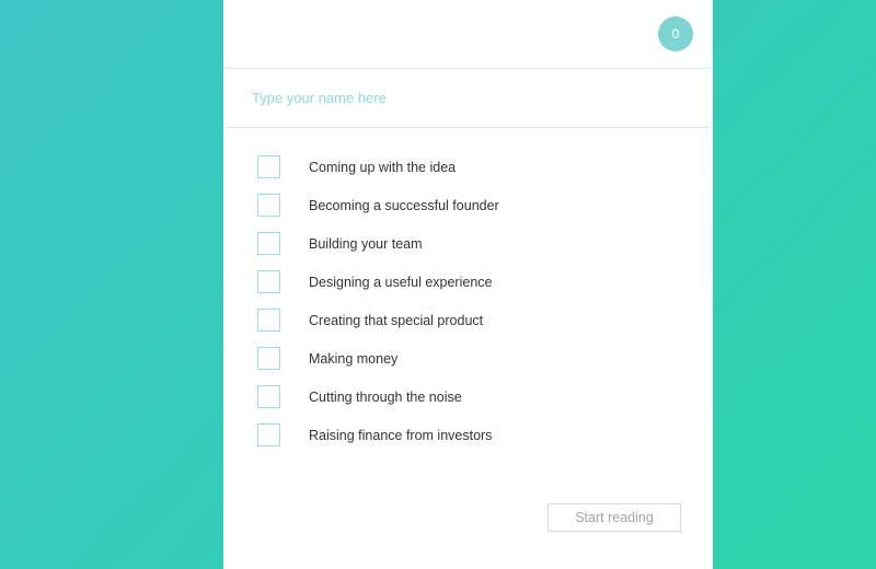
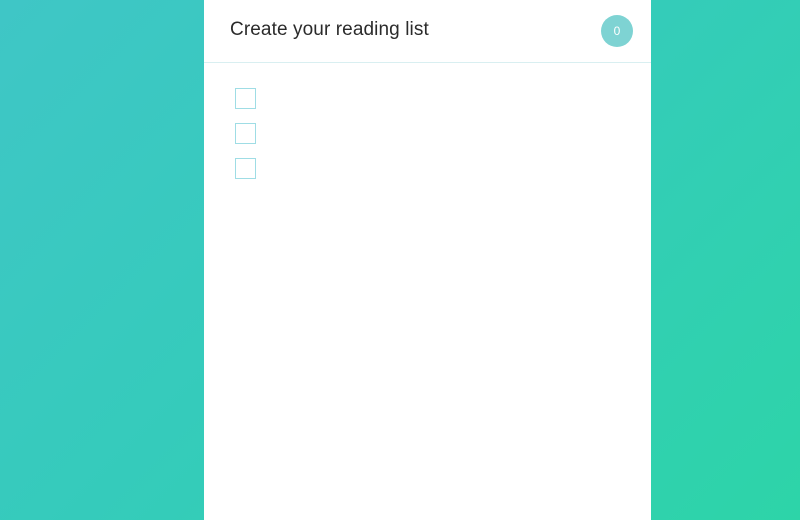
+ Create your reading list
  0
- Type your name here
- Coming up with the idea
- Becoming a successful founder
- Building your team
- Designing a useful experience
- Creating that special product
- Making money
- Cutting through the noise
- Raising finance from investors
- Start reading
